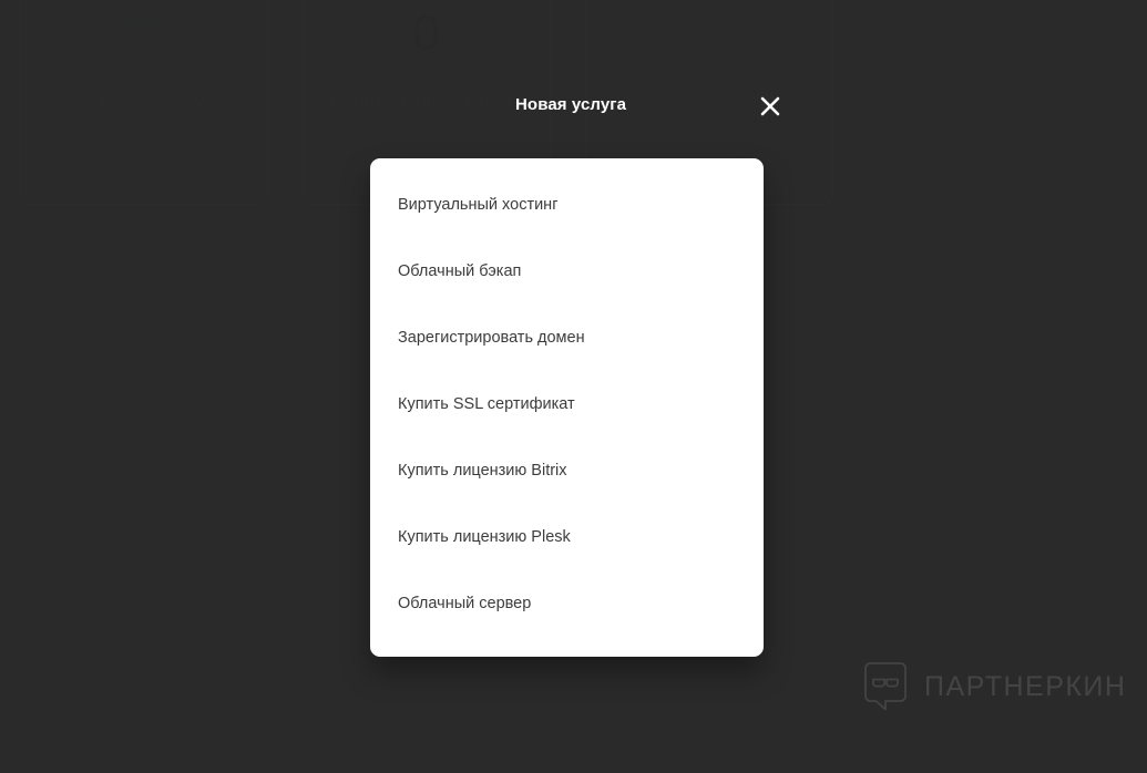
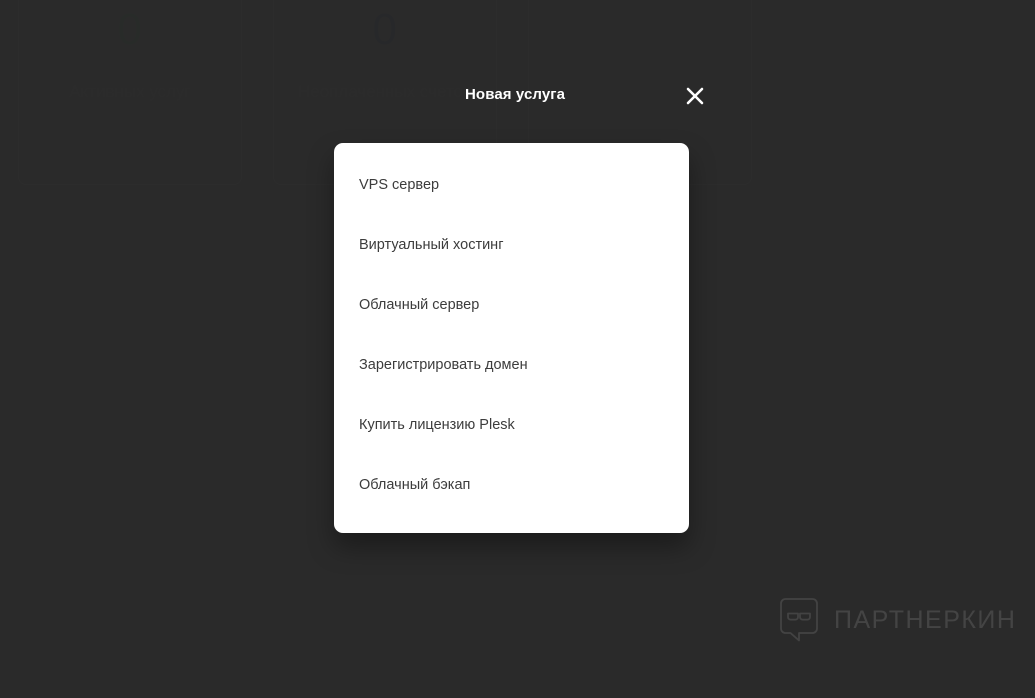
  Неоплаченных счетов
  Новая услуга
+ VPS сервер
  Виртуальный хостинг
- Облачный бэкап
+ Облачный сервер
  Зарегистрировать домен
- Купить SSL сертификат
- Купить лицензию Bitrix
  Купить лицензию Plesk
- Облачный сервер
+ Облачный бэкап
  ПАРТНЕРКИН
